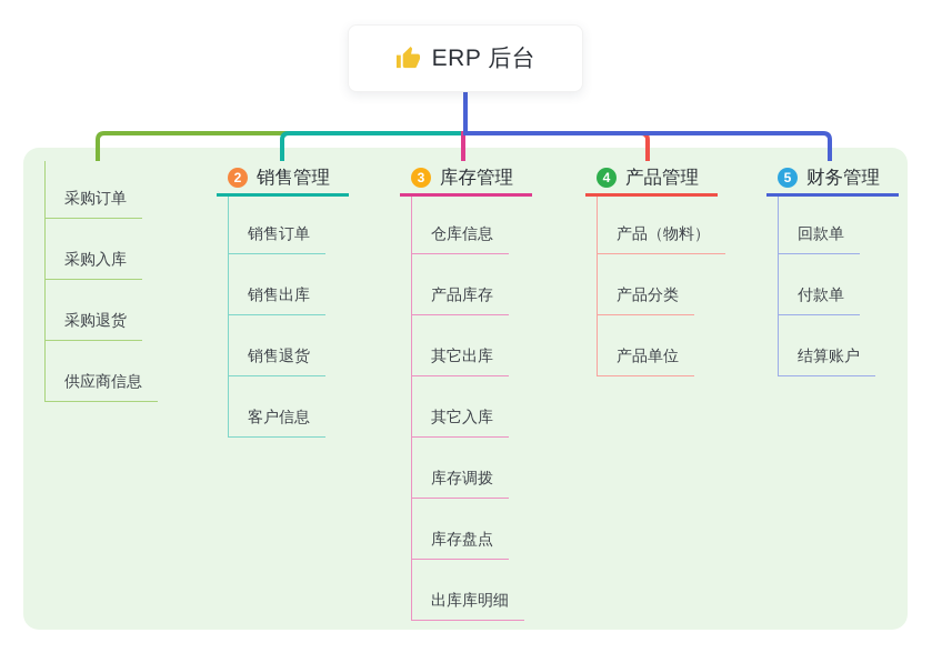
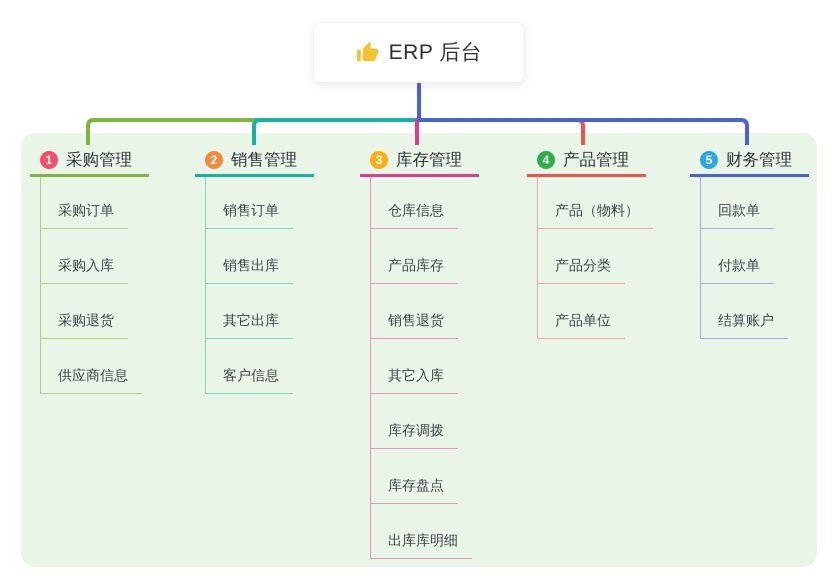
  ERP 后台
+ 1
+ 采购管理
  采购订单
  采购入库
  采购退货
  供应商信息
  2
  销售管理
  销售订单
  销售出库
- 销售退货
+ 其它出库
  客户信息
  3
  库存管理
  仓库信息
  产品库存
- 其它出库
+ 销售退货
  其它入库
  库存调拨
  库存盘点
  出库库明细
  4
  产品管理
  产品（物料）
  产品分类
  产品单位
  5
  财务管理
  回款单
  付款单
  结算账户
